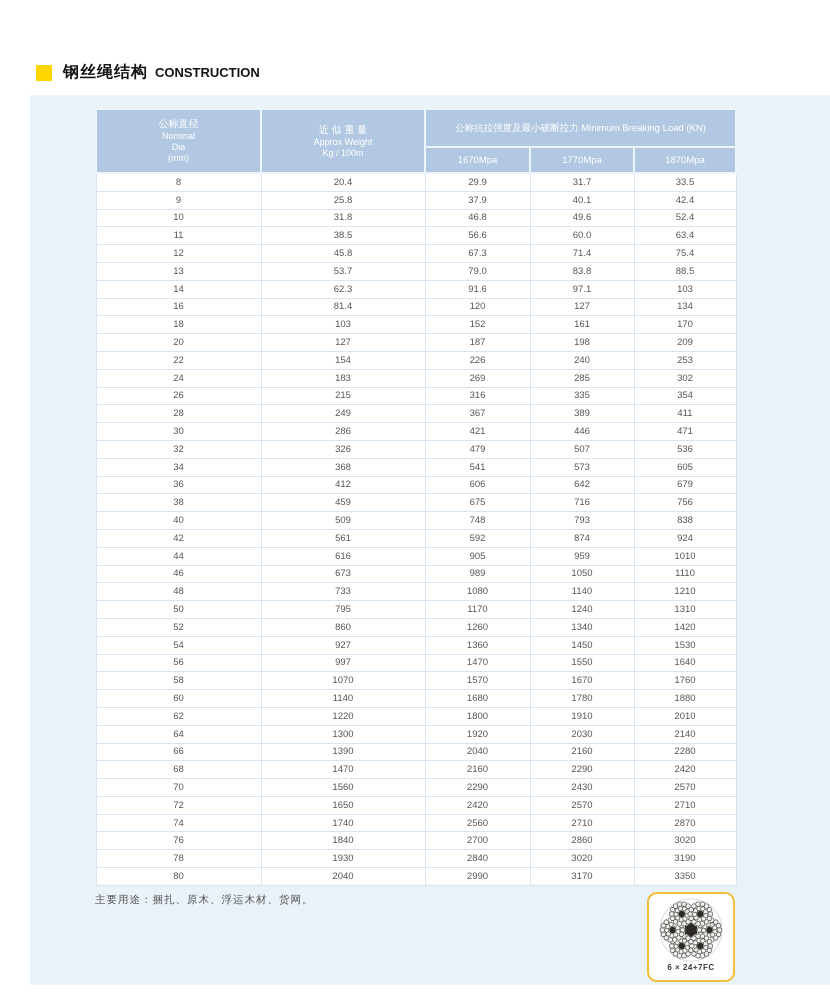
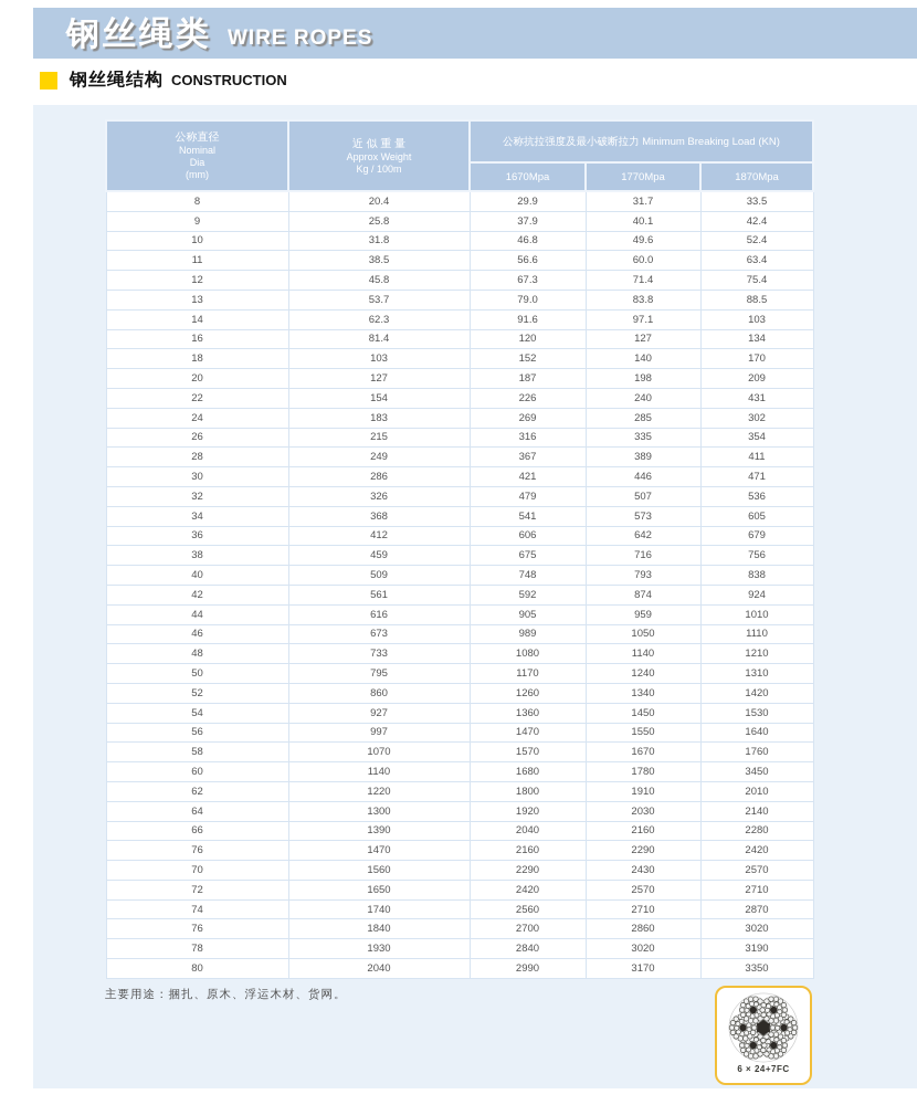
+ 钢丝绳类
+ WIRE ROPES
  钢丝绳结构
  CONSTRUCTION
  公称直径 Nominal Dia (mm)	近 似 重 量 Approx Weight Kg / 100m	公称抗拉强度及最小破断拉力 Minimum Breaking Load (KN)
  1670Mpa	1770Mpa	1870Mpa
  8	20.4	29.9	31.7	33.5
  9	25.8	37.9	40.1	42.4
  10	31.8	46.8	49.6	52.4
  11	38.5	56.6	60.0	63.4
  12	45.8	67.3	71.4	75.4
  13	53.7	79.0	83.8	88.5
  14	62.3	91.6	97.1	103
  16	81.4	120	127	134
- 18	103	152	161	170
+ 18	103	152	140	170
  20	127	187	198	209
- 22	154	226	240	253
+ 22	154	226	240	431
  24	183	269	285	302
  26	215	316	335	354
  28	249	367	389	411
  30	286	421	446	471
  32	326	479	507	536
  34	368	541	573	605
  36	412	606	642	679
  38	459	675	716	756
  40	509	748	793	838
  42	561	592	874	924
  44	616	905	959	1010
  46	673	989	1050	1110
  48	733	1080	1140	1210
  50	795	1170	1240	1310
  52	860	1260	1340	1420
  54	927	1360	1450	1530
  56	997	1470	1550	1640
  58	1070	1570	1670	1760
- 60	1140	1680	1780	1880
+ 60	1140	1680	1780	3450
  62	1220	1800	1910	2010
  64	1300	1920	2030	2140
  66	1390	2040	2160	2280
- 68	1470	2160	2290	2420
+ 76	1470	2160	2290	2420
  70	1560	2290	2430	2570
  72	1650	2420	2570	2710
  74	1740	2560	2710	2870
  76	1840	2700	2860	3020
  78	1930	2840	3020	3190
  80	2040	2990	3170	3350
  主要用途：捆扎、原木、浮运木材、货网。
  6 × 24+7FC
